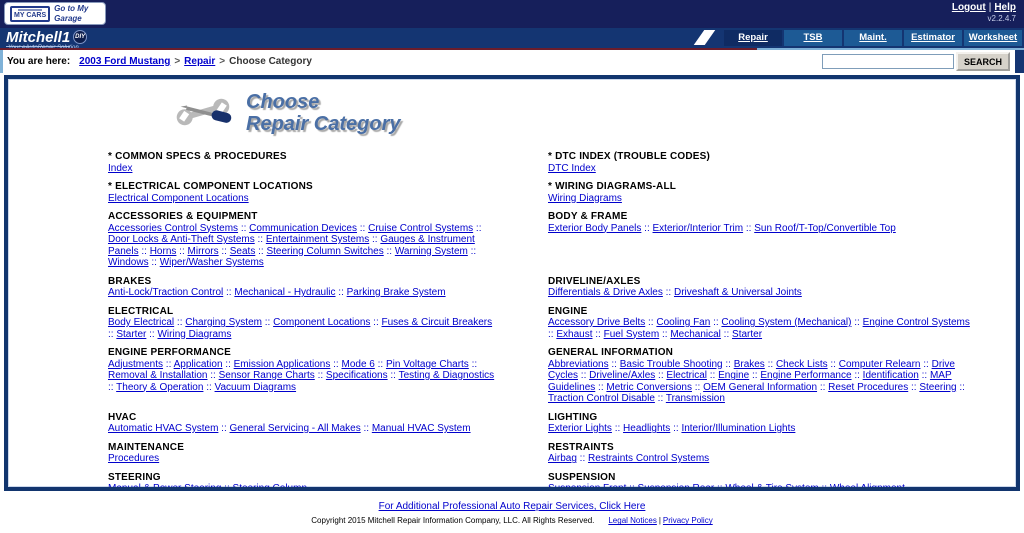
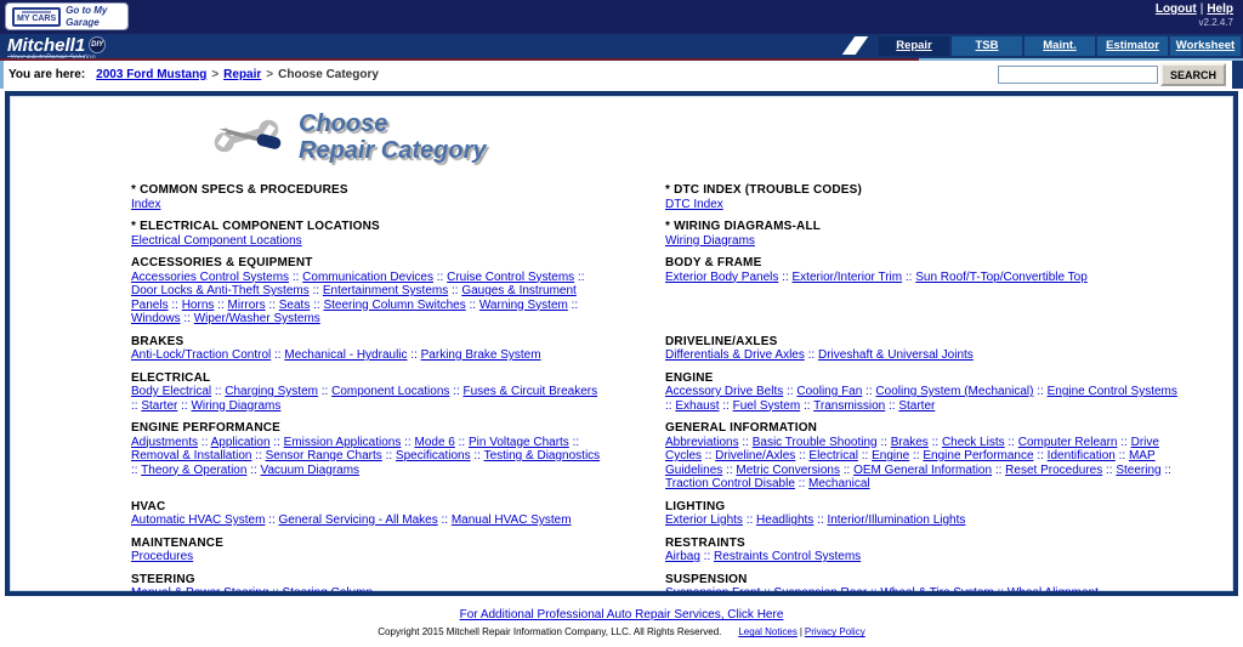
  Go to My Garage
  Logout | Help
  v2.2.4.7
  Mitchell1
  Repair
  TSB
  Maint.
  Estimator
  Worksheet
  You are here:
  2003 Ford Mustang
  >
  Repair
  >
  Choose Category
  SEARCH
  Choose
  Repair Category
  * COMMON SPECS & PROCEDURES
  Index
  * DTC INDEX (TROUBLE CODES)
  DTC Index
  * ELECTRICAL COMPONENT LOCATIONS
  Electrical Component Locations
  * WIRING DIAGRAMS-ALL
  Wiring Diagrams
  ACCESSORIES & EQUIPMENT
  Accessories Control Systems :: Communication Devices :: Cruise Control Systems :: Door Locks & Anti-Theft Systems :: Entertainment Systems :: Gauges & Instrument Panels :: Horns :: Mirrors :: Seats :: Steering Column Switches :: Warning System :: Windows :: Wiper/Washer Systems
  BODY & FRAME
  Exterior Body Panels :: Exterior/Interior Trim :: Sun Roof/T-Top/Convertible Top
  BRAKES
  Anti-Lock/Traction Control :: Mechanical - Hydraulic :: Parking Brake System
  DRIVELINE/AXLES
  Differentials & Drive Axles :: Driveshaft & Universal Joints
  ELECTRICAL
  Body Electrical :: Charging System :: Component Locations :: Fuses & Circuit Breakers :: Starter :: Wiring Diagrams
  ENGINE
- Accessory Drive Belts :: Cooling Fan :: Cooling System (Mechanical) :: Engine Control Systems :: Exhaust :: Fuel System :: Mechanical :: Starter
+ Accessory Drive Belts :: Cooling Fan :: Cooling System (Mechanical) :: Engine Control Systems :: Exhaust :: Fuel System :: Transmission :: Starter
  ENGINE PERFORMANCE
  Adjustments :: Application :: Emission Applications :: Mode 6 :: Pin Voltage Charts :: Removal & Installation :: Sensor Range Charts :: Specifications :: Testing & Diagnostics :: Theory & Operation :: Vacuum Diagrams
  GENERAL INFORMATION
- Abbreviations :: Basic Trouble Shooting :: Brakes :: Check Lists :: Computer Relearn :: Drive Cycles :: Driveline/Axles :: Electrical :: Engine :: Engine Performance :: Identification :: MAP Guidelines :: Metric Conversions :: OEM General Information :: Reset Procedures :: Steering :: Traction Control Disable :: Transmission
+ Abbreviations :: Basic Trouble Shooting :: Brakes :: Check Lists :: Computer Relearn :: Drive Cycles :: Driveline/Axles :: Electrical :: Engine :: Engine Performance :: Identification :: MAP Guidelines :: Metric Conversions :: OEM General Information :: Reset Procedures :: Steering :: Traction Control Disable :: Mechanical
  HVAC
  Automatic HVAC System :: General Servicing - All Makes :: Manual HVAC System
  LIGHTING
  Exterior Lights :: Headlights :: Interior/Illumination Lights
  MAINTENANCE
  Procedures
  RESTRAINTS
  Airbag :: Restraints Control Systems
  STEERING
  SUSPENSION
  For Additional Professional Auto Repair Services, Click Here
  Copyright 2015 Mitchell Repair Information Company, LLC. All Rights Reserved. Legal Notices | Privacy Policy
